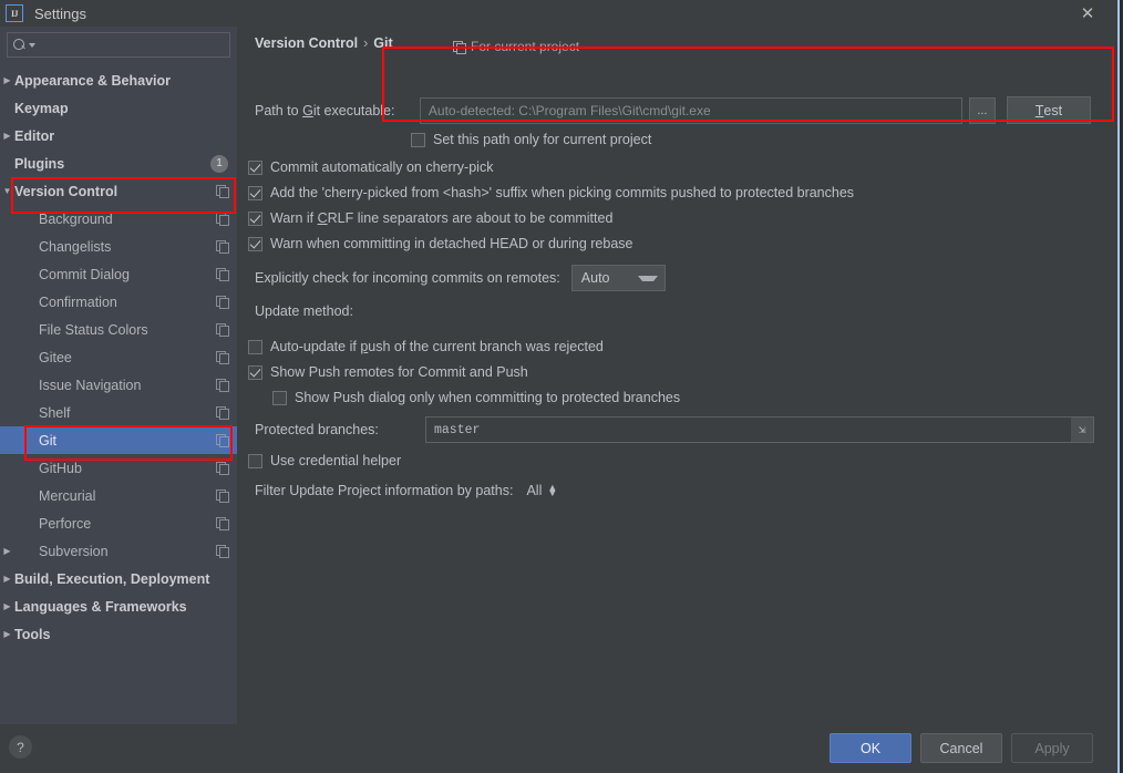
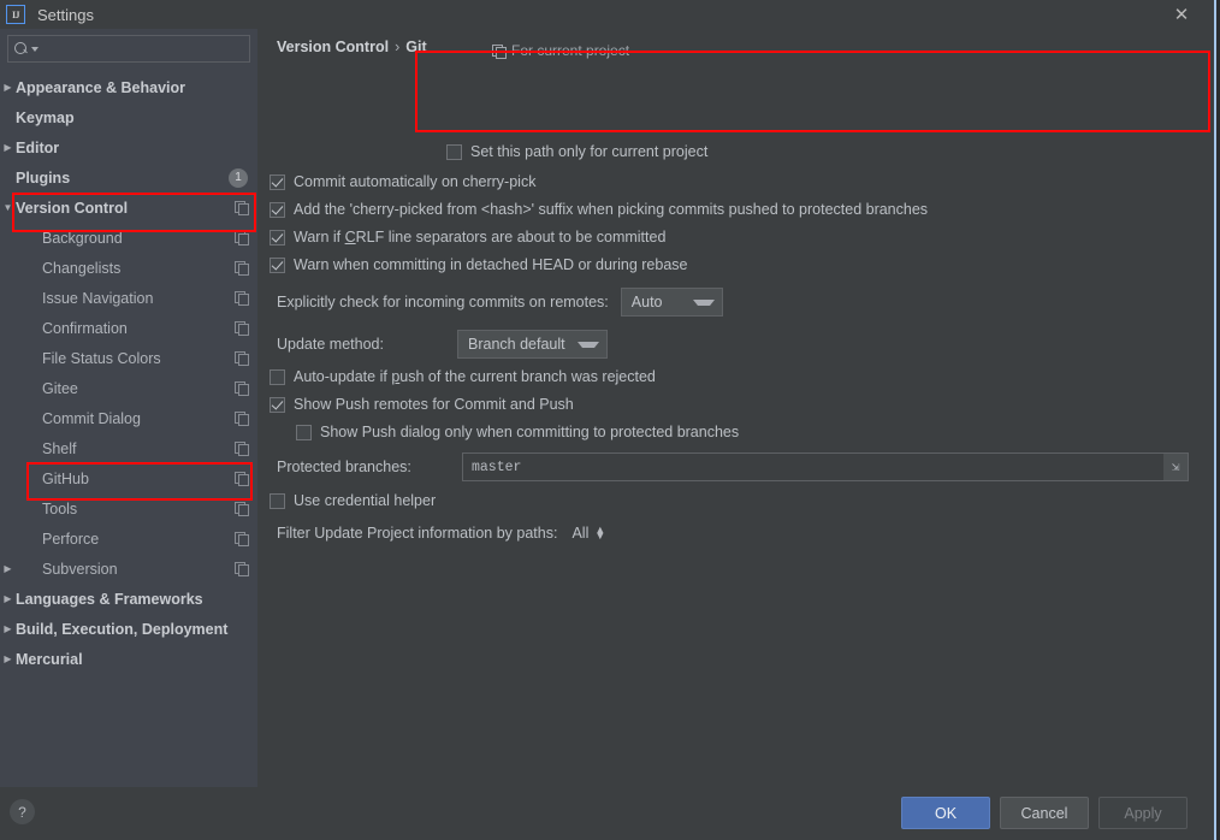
  IJ
  Settings
  ✕
  ▶
  Appearance & Behavior
  Keymap
  ▶
  Editor
  Plugins
  1
  ▼
  Version Control
  Background
  Changelists
- Commit Dialog
+ Issue Navigation
  Confirmation
  File Status Colors
  Gitee
- Issue Navigation
+ Commit Dialog
  Shelf
- Git
  GitHub
- Mercurial
+ Tools
  Perforce
  ▶
  Subversion
  ▶
- Build, Execution, Deployment
+ Languages & Frameworks
  ▶
- Languages & Frameworks
+ Build, Execution, Deployment
  ▶
- Tools
+ Mercurial
  Version Control › Git
  For current project
- Path to Git executable:
- Auto-detected: C:\Program Files\Git\cmd\git.exe
- ...
- T
- est
  Set this path only for current project
  Commit automatically on cherry-pick
  Add the 'cherry-picked from <hash>' suffix when picking commits pushed to protected branches
  Warn if CRLF line separators are about to be committed
  Warn when committing in detached HEAD or during rebase
  Explicitly check for incoming commits on remotes:
  Auto
  Update method:
+ Branch default
  Auto-update if push of the current branch was rejected
  Show Push remotes for Commit and Push
  Show Push dialog only when committing to protected branches
  Protected branches:
  master
  ⇲
  Use credential helper
  Filter Update Project information by paths:
  All
  ▲
  ▼
  ?
  OK
  Cancel
  Apply
